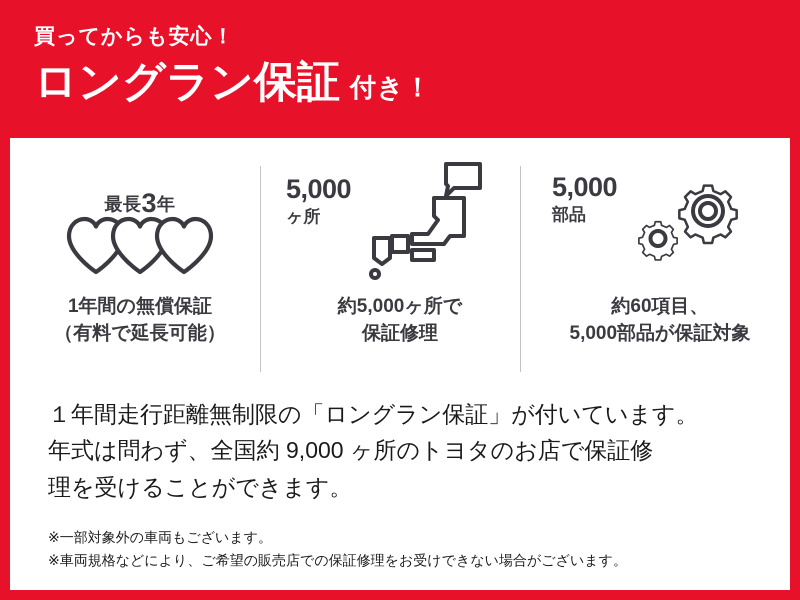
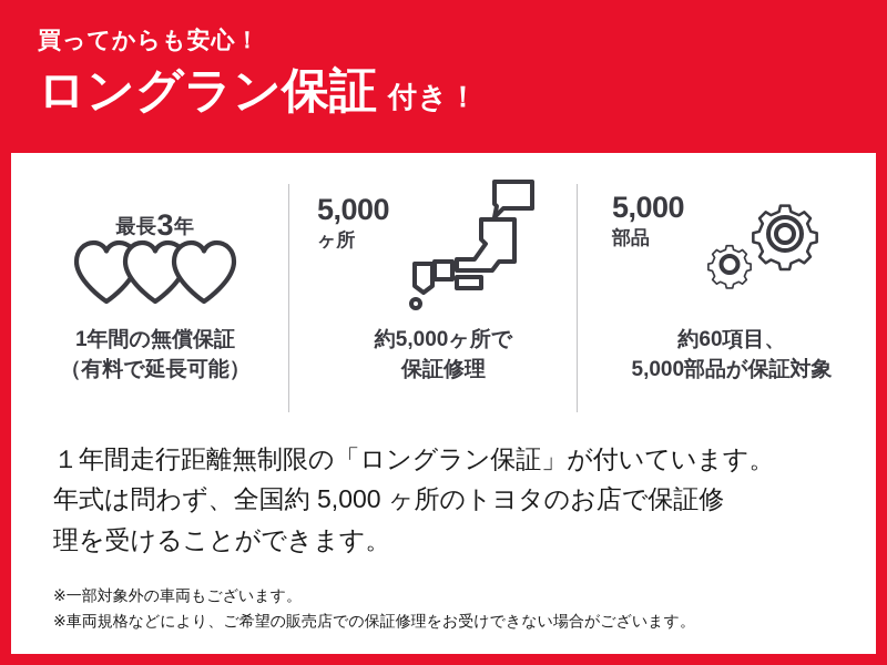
  買ってからも安心！
  ロングラン保証
  付き！
  最長3年
  1年間の無償保証
  （有料で延長可能）
  5,000
  ヶ所
  約5,000ヶ所で
  保証修理
  5,000
  部品
  約60項目、
  5,000部品が保証対象
  １年間走行距離無制限の「ロングラン保証」が付いています。
- 年式は問わず、全国約 9,000 ヶ所のトヨタのお店で保証修
+ 年式は問わず、全国約 5,000 ヶ所のトヨタのお店で保証修
  理を受けることができます。
  ※一部対象外の車両もございます。
  ※車両規格などにより、ご希望の販売店での保証修理をお受けできない場合がございます。
